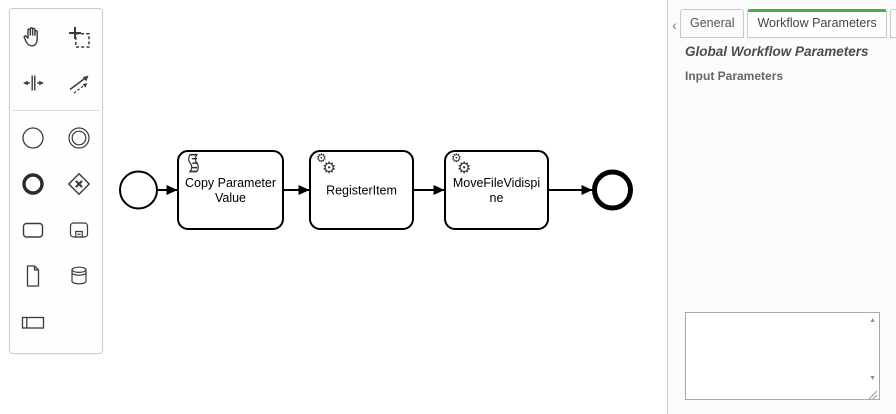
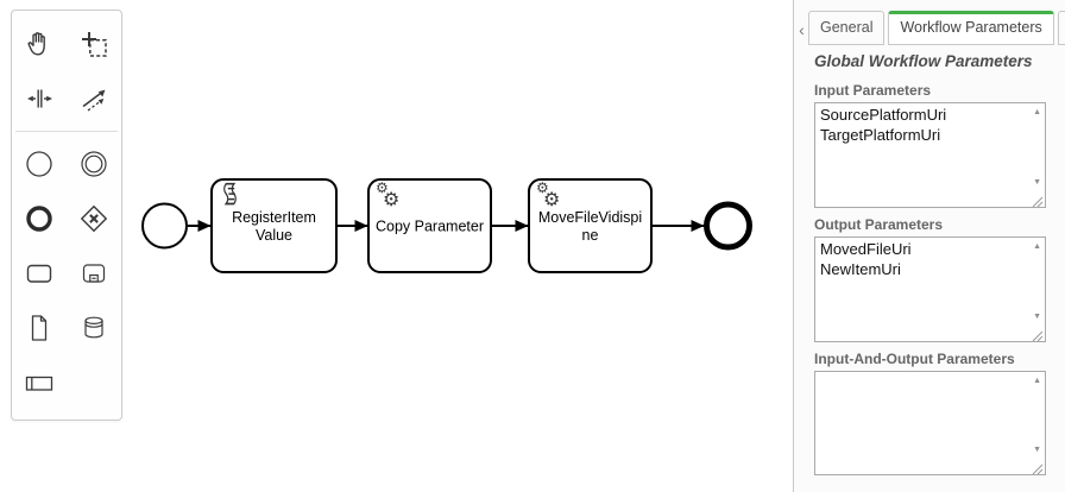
- Copy Parameter
+ RegisterItem
  Value
  ⚙
  ⚙
- RegisterItem
+ Copy Parameter
  ⚙
  ⚙
  MoveFileVidispi
  ne
  ‹
  General
  Workflow Parameters
  Global Workflow Parameters
  Input Parameters
+ SourcePlatformUri
+ TargetPlatformUri
+ Output Parameters
+ MovedFileUri
+ NewItemUri
+ Input-And-Output Parameters
